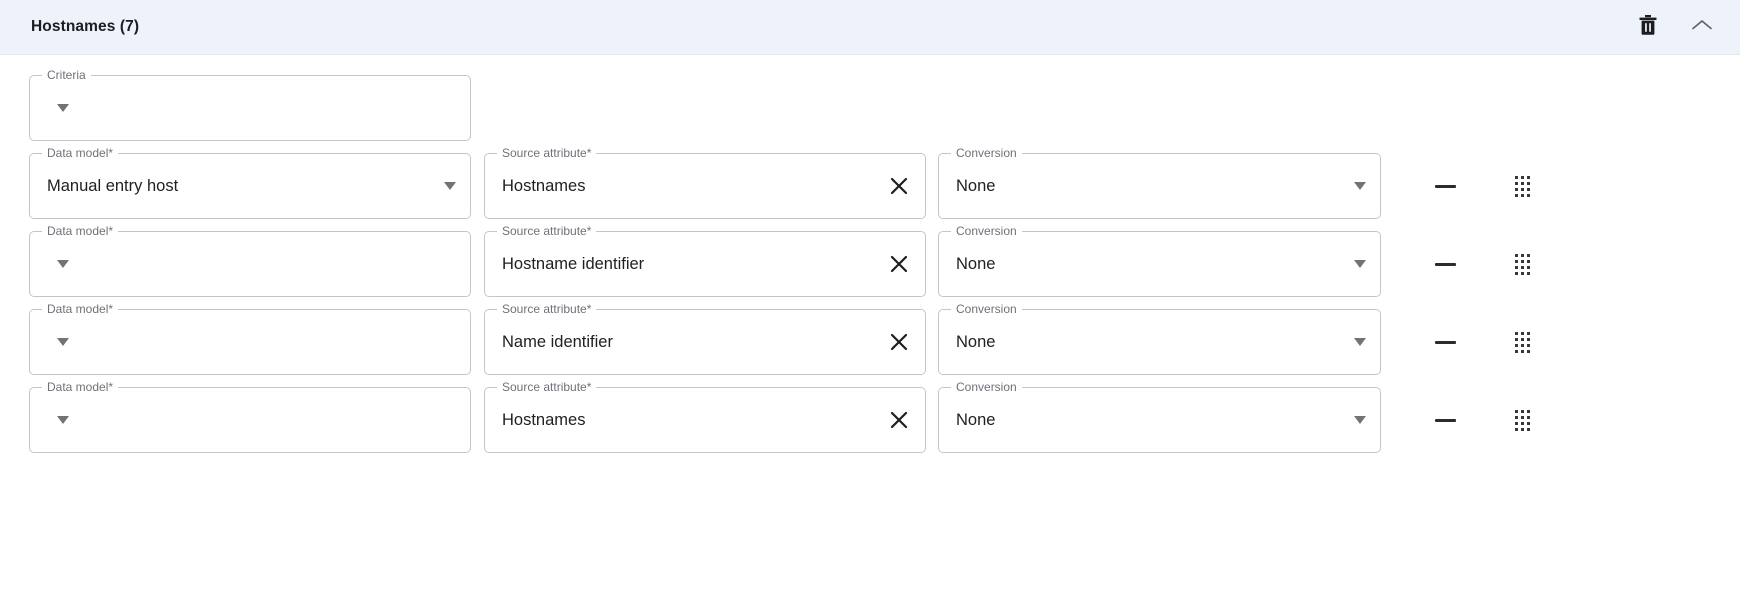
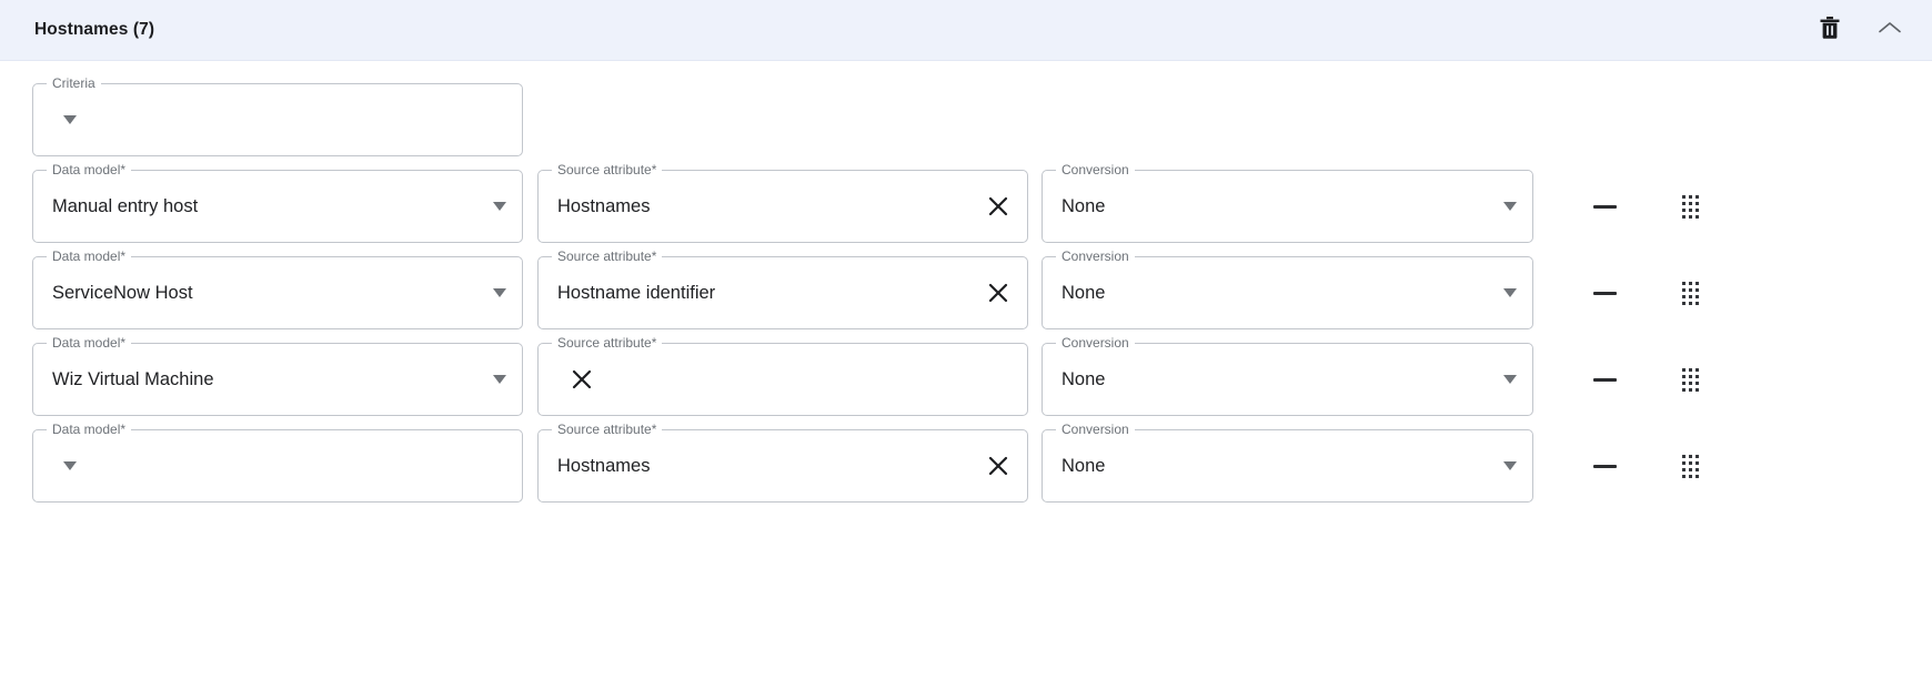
  Hostnames (7)
  Criteria
  Data model*
  Manual entry host
  Source attribute*
  Hostnames
  Conversion
  None
  Data model*
+ ServiceNow Host
  Source attribute*
  Hostname identifier
  Conversion
  None
  Data model*
+ Wiz Virtual Machine
  Source attribute*
- Name identifier
  Conversion
  None
  Data model*
  Source attribute*
  Hostnames
  Conversion
  None
